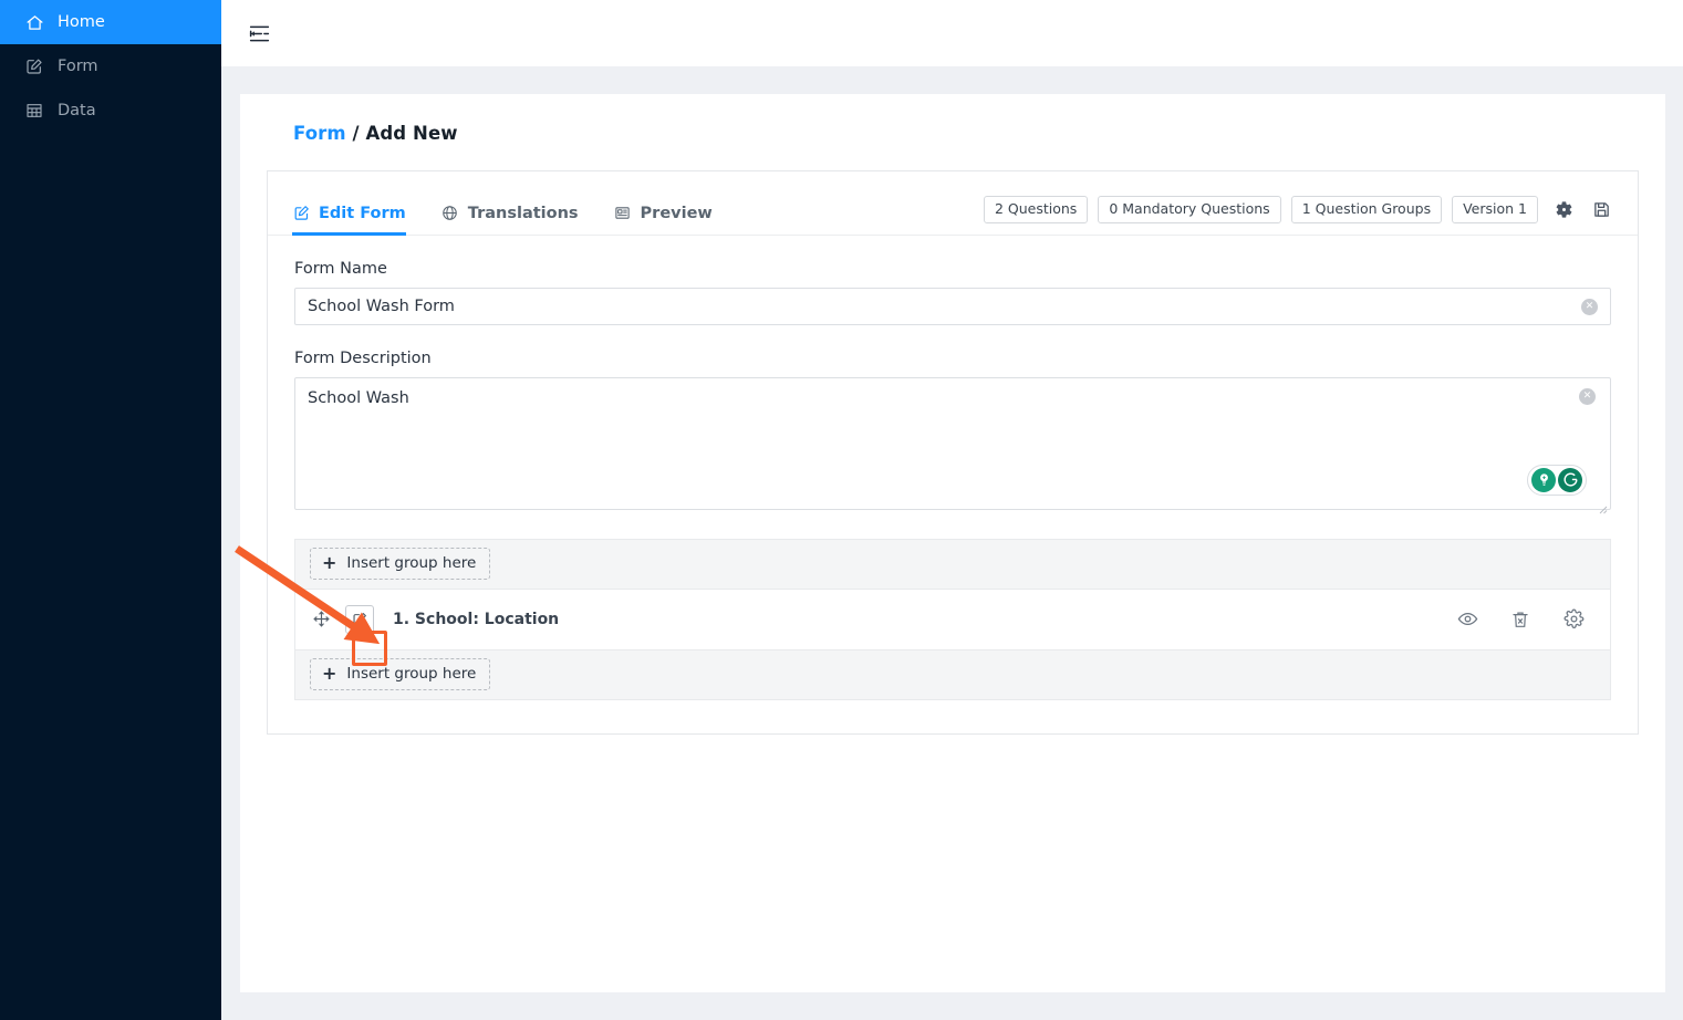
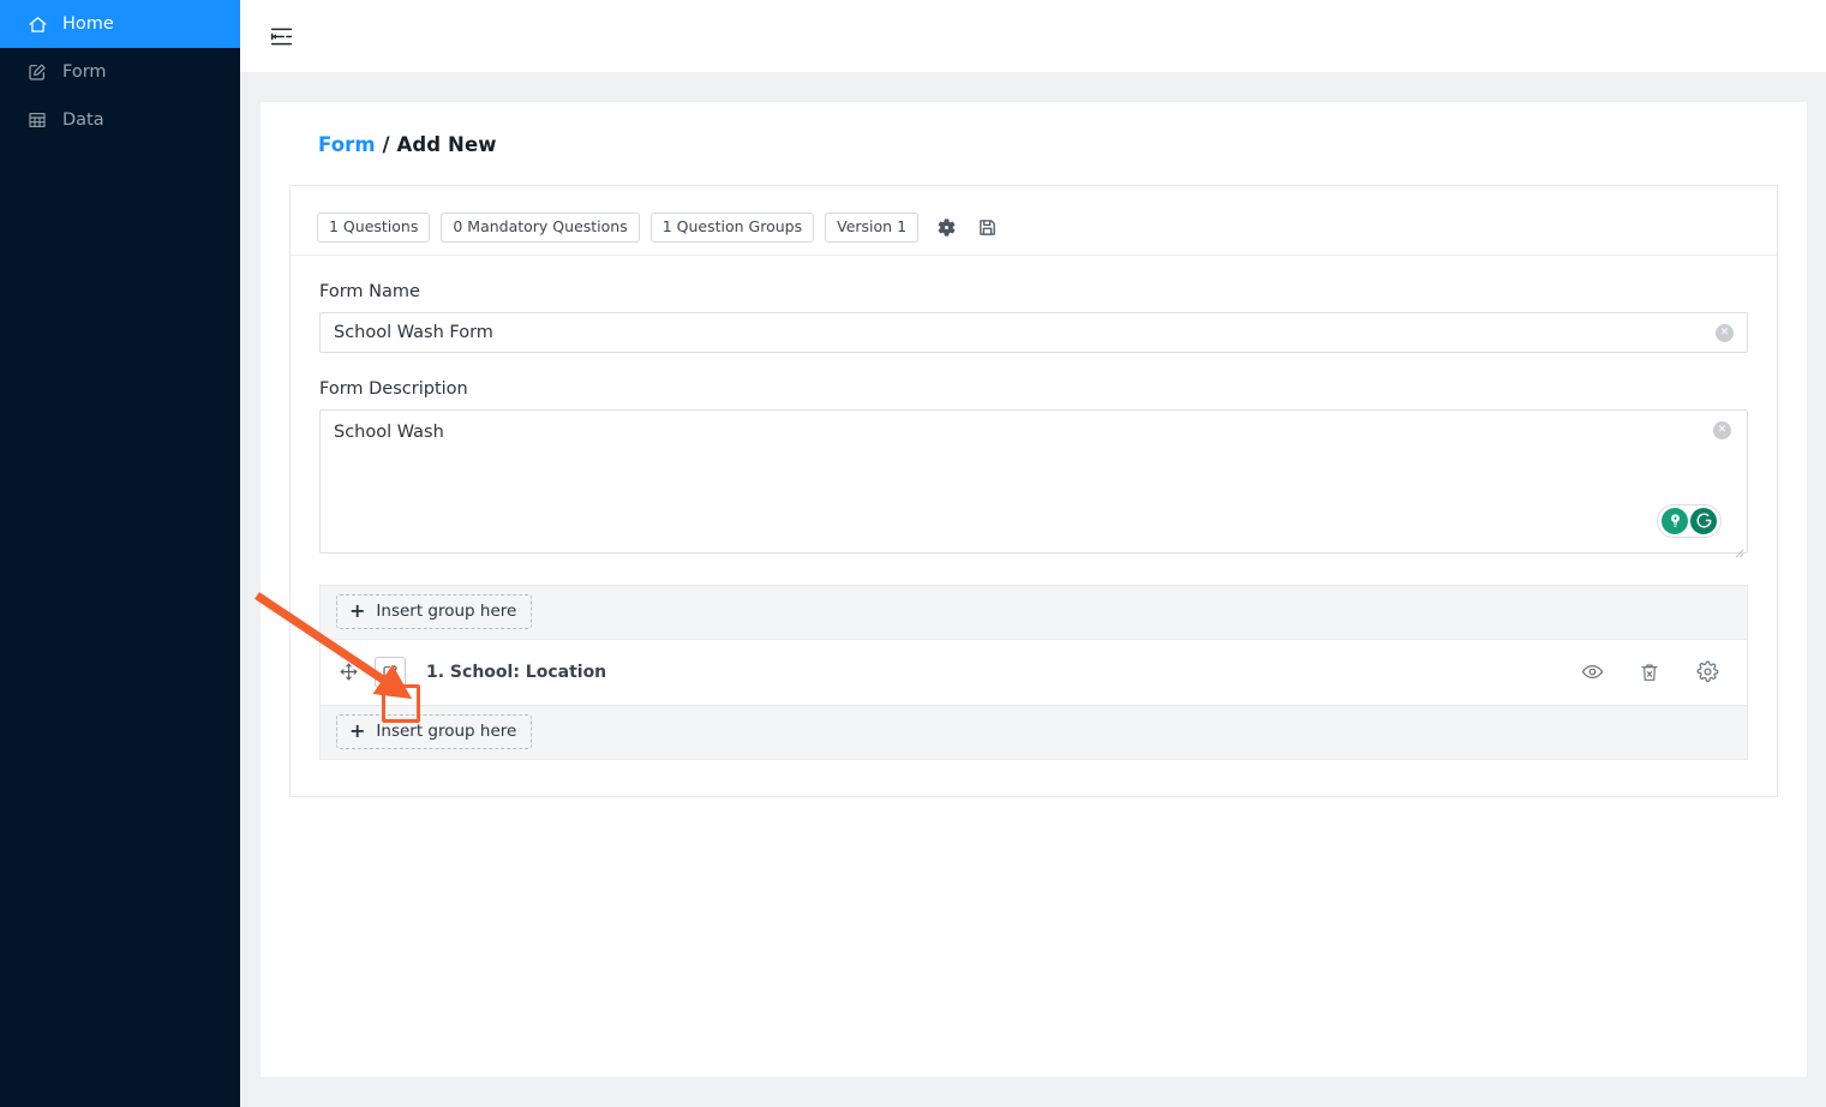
  Home
  Form
  Data
  Form / Add New
- Edit Form
- Translations
- Preview
- 2 Questions
+ 1 Questions
  0 Mandatory Questions
  1 Question Groups
  Version 1
  Form Name
  School Wash Form
  ✕
  Form Description
  School Wash
  ✕
  +
  Insert group here
  1. School: Location
  +
  Insert group here
